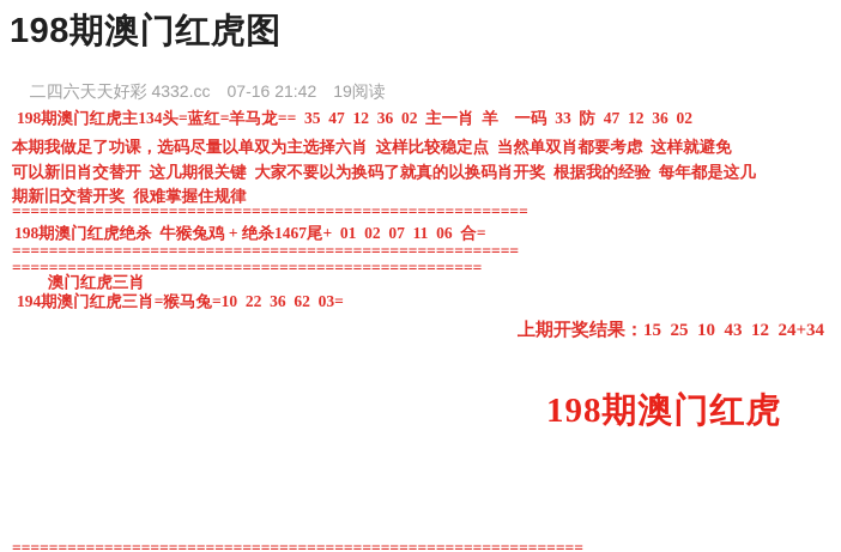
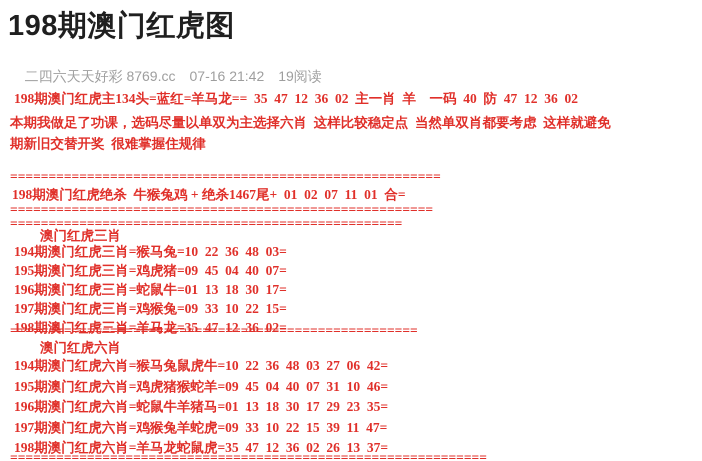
  198期澳门红虎图
- 二四六天天好彩 4332.cc 07-16 21:42 19阅读
+ 二四六天天好彩 8769.cc 07-16 21:42 19阅读
- 198期澳门红虎主134头=蓝红=羊马龙== 35 47 12 36 02 主一肖 羊 一码 33 防 47 12 36 02
+ 198期澳门红虎主134头=蓝红=羊马龙== 35 47 12 36 02 主一肖 羊 一码 40 防 47 12 36 02
  本期我做足了功课，选码尽量以单双为主选择六肖 这样比较稳定点 当然单双肖都要考虑 这样就避免
- 可以新旧肖交替开 这几期很关键 大家不要以为换码了就真的以换码肖开奖 根据我的经验 每年都是这几
  期新旧交替开奖 很难掌握住规律
  ========================================================
- 198期澳门红虎绝杀 牛猴兔鸡 + 绝杀1467尾+ 01 02 07 11 06 合=
+ 198期澳门红虎绝杀 牛猴兔鸡 + 绝杀1467尾+ 01 02 07 11 01 合=
  =======================================================
  ===================================================
  澳门红虎三肖
- 194期澳门红虎三肖=猴马兔=10 22 36 62 03=
+ 194期澳门红虎三肖=猴马兔=10 22 36 48 03=
+ 195期澳门红虎三肖=鸡虎猪=09 45 04 40 07=
+ 196期澳门红虎三肖=蛇鼠牛=01 13 18 30 17=
+ 197期澳门红虎三肖=鸡猴兔=09 33 10 22 15=
+ 198期澳门红虎三肖=羊马龙=35 47 12 36 02=
+ =====================================================
+ 澳门红虎六肖
+ 194期澳门红虎六肖=猴马兔鼠虎牛=10 22 36 48 03 27 06 42=
+ 195期澳门红虎六肖=鸡虎猪猴蛇羊=09 45 04 40 07 31 10 46=
+ 196期澳门红虎六肖=蛇鼠牛羊猪马=01 13 18 30 17 29 23 35=
+ 197期澳门红虎六肖=鸡猴兔羊蛇虎=09 33 10 22 15 39 11 47=
+ 198期澳门红虎六肖=羊马龙蛇鼠虎=35 47 12 36 02 26 13 37=
  ==============================================================
- 上期开奖结果：15 25 10 43 12 24+34
- 198期澳门红虎
